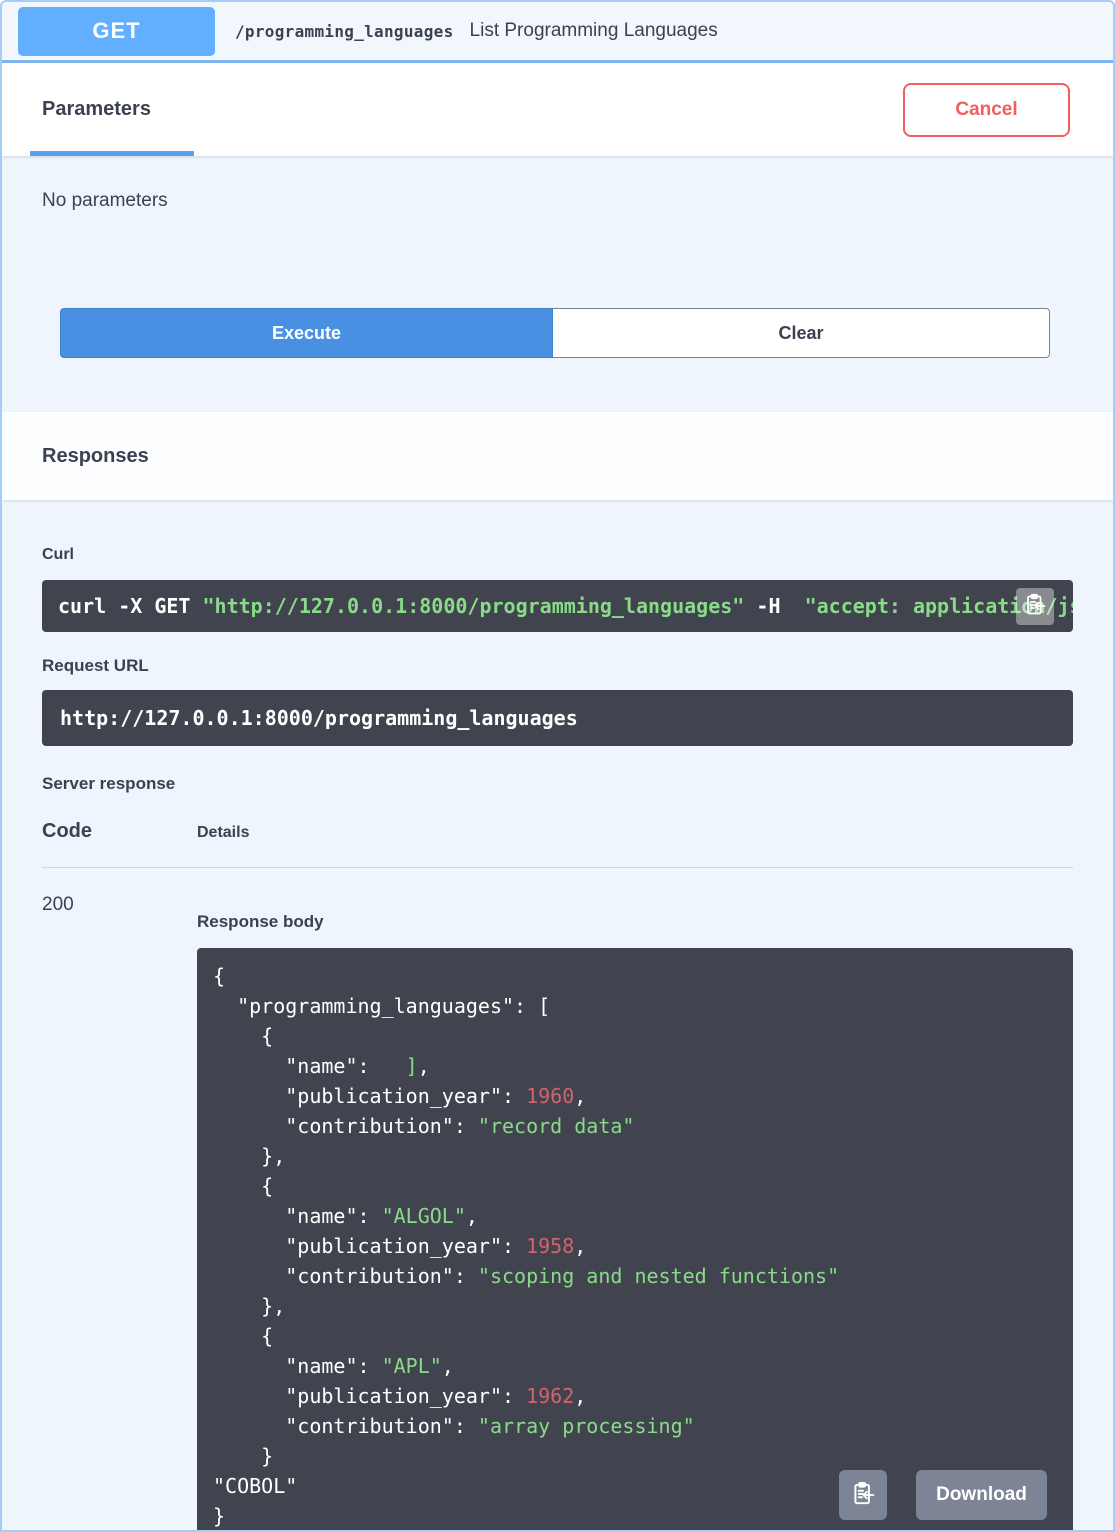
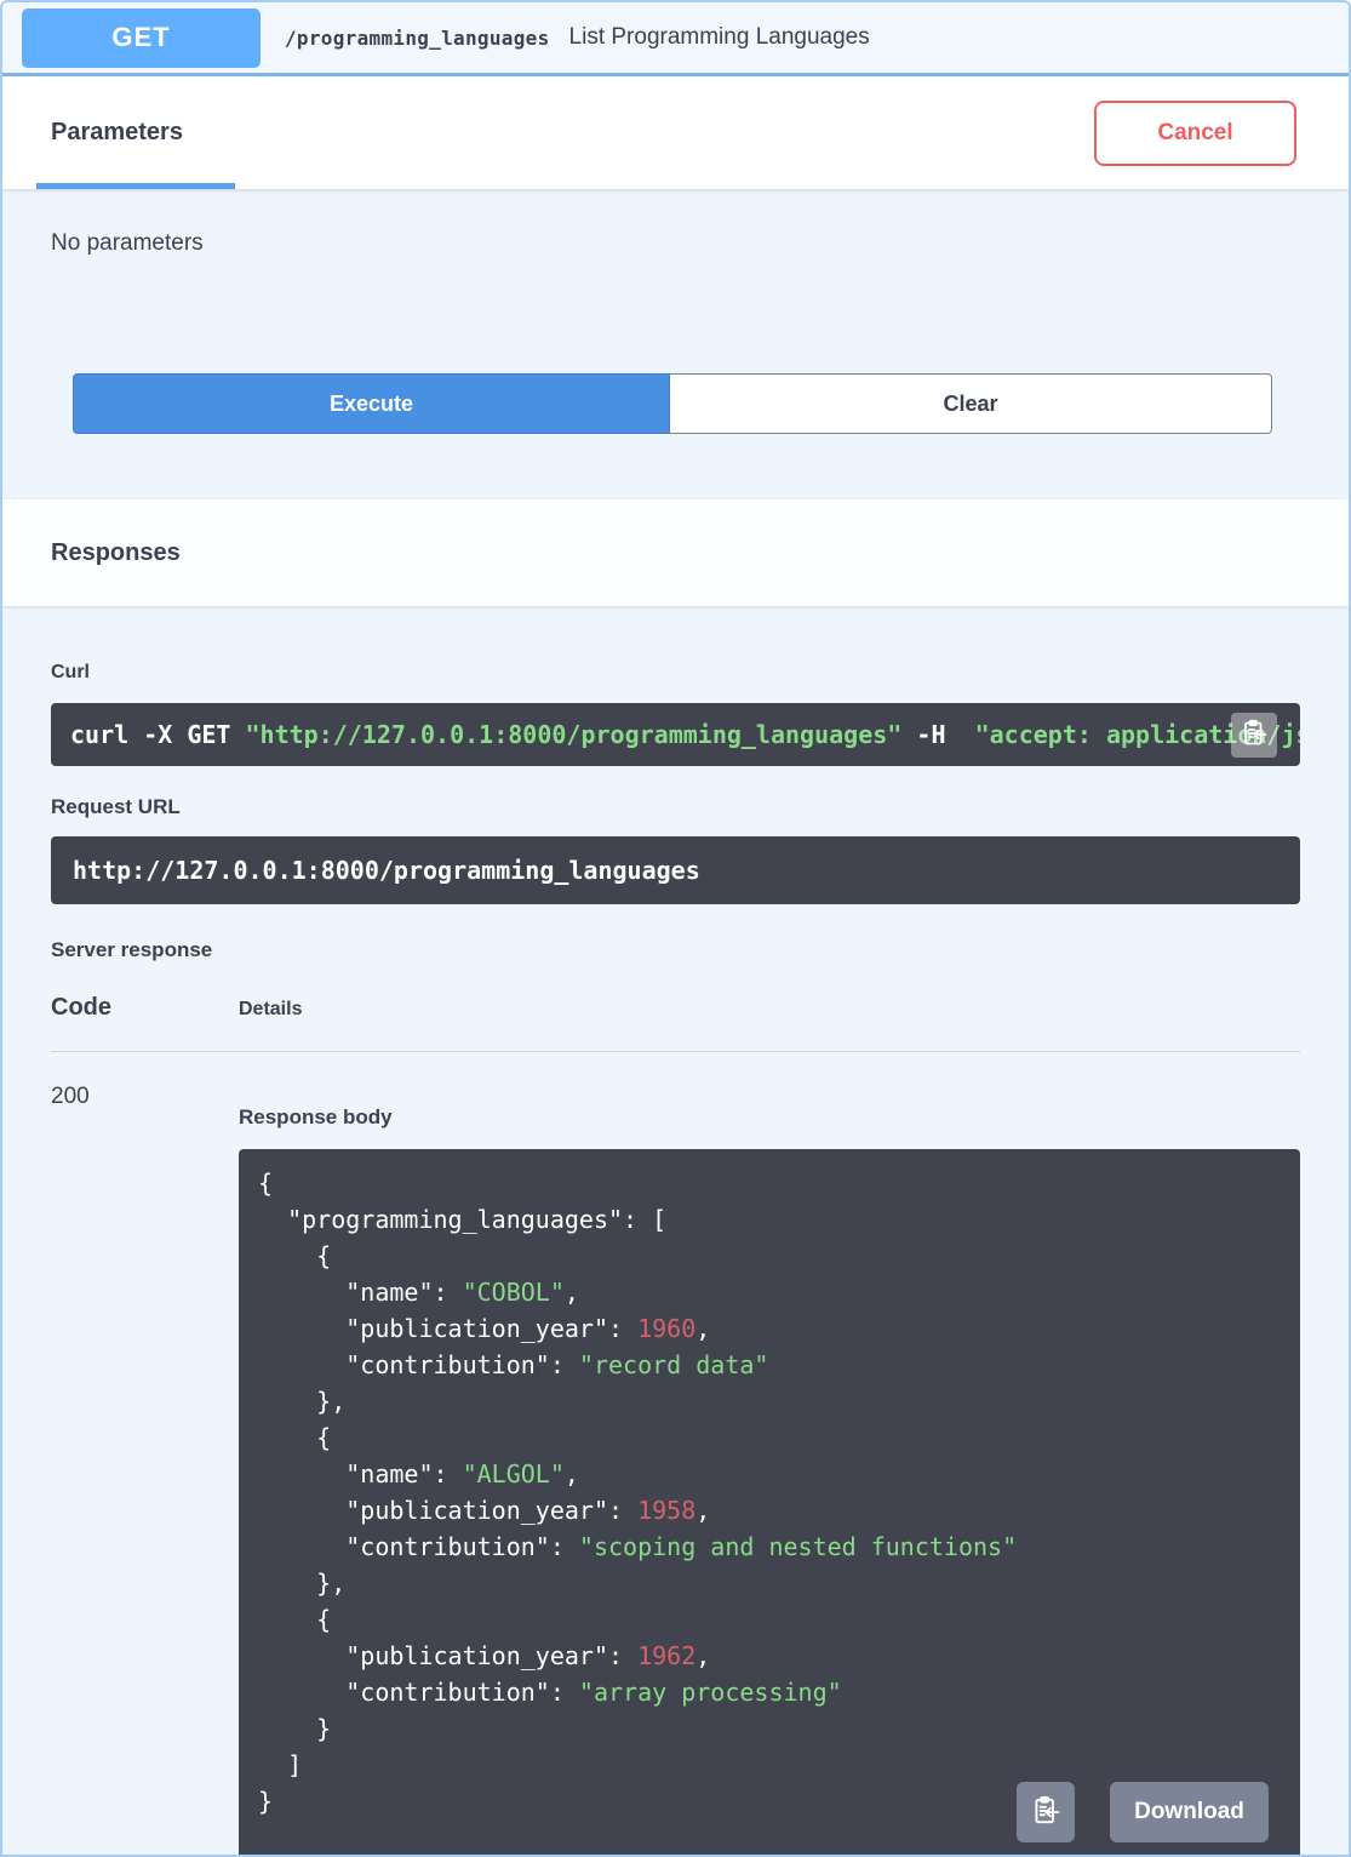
  GET
  /programming_languages
  List Programming Languages
  Parameters
  Cancel
  No parameters
  Execute
  Clear
  Responses
  Curl
  curl -X GET "http://127.0.0.1:8000/programming_languages" -H "accept: applicati/j
  Request URL
  http://127.0.0.1:8000/programming_languages
  Server response
  Code
  Details
  200
  Response body
  {
  "programming_languages": [
  {
- "name": ],
+ "name": "COBOL",
  "publication_year": 1960,
  "contribution": "record data"
  },
  {
  "name": "ALGOL",
  "publication_year": 1958,
  "contribution": "scoping and nested functions"
  },
  {
- "name": "APL",
  "publication_year": 1962,
  "contribution": "array processing"
  }
- "COBOL"
+ ]
  }
  Download
